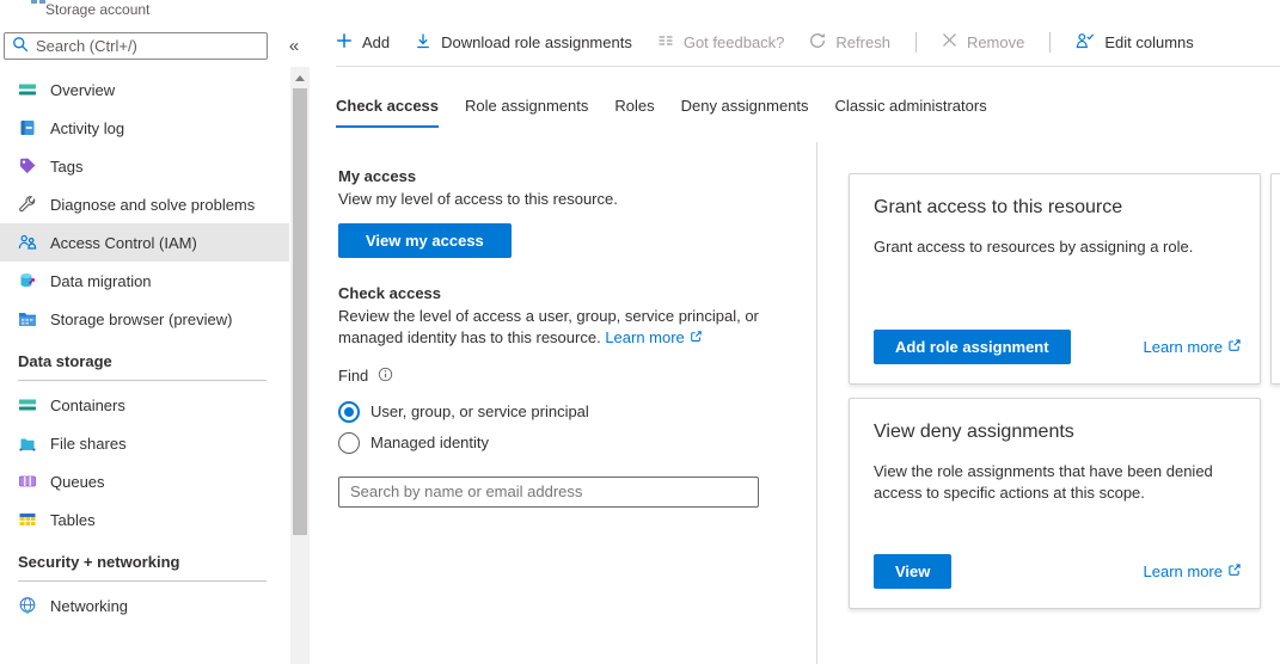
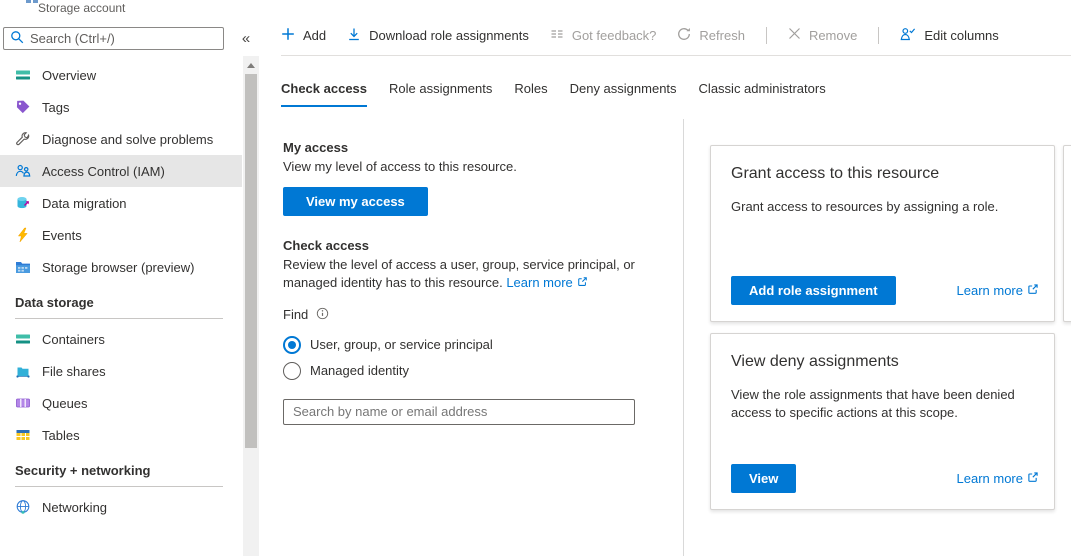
  Storage account
  Search (Ctrl+/)
  «
  Overview
- Activity log
  Tags
  Diagnose and solve problems
  Access Control (IAM)
  Data migration
+ Events
  Storage browser (preview)
  Data storage
  Containers
  File shares
  Queues
  Tables
  Security + networking
  Networking
  Add
  Download role assignments
  Got feedback?
  Refresh
  Remove
  Edit columns
  Check access
  Role assignments
  Roles
  Deny assignments
  Classic administrators
  My access
  View my level of access to this resource.
  View my access
  Check access
  Review the level of access a user, group, service principal, or managed identity has to this resource.
  Learn more
  Find
  User, group, or service principal
  Managed identity
  Search by name or email address
  Grant access to this resource
  Grant access to resources by assigning a role.
  Add role assignment
  Learn more
  View deny assignments
  View the role assignments that have been denied access to specific actions at this scope.
  View
  Learn more
